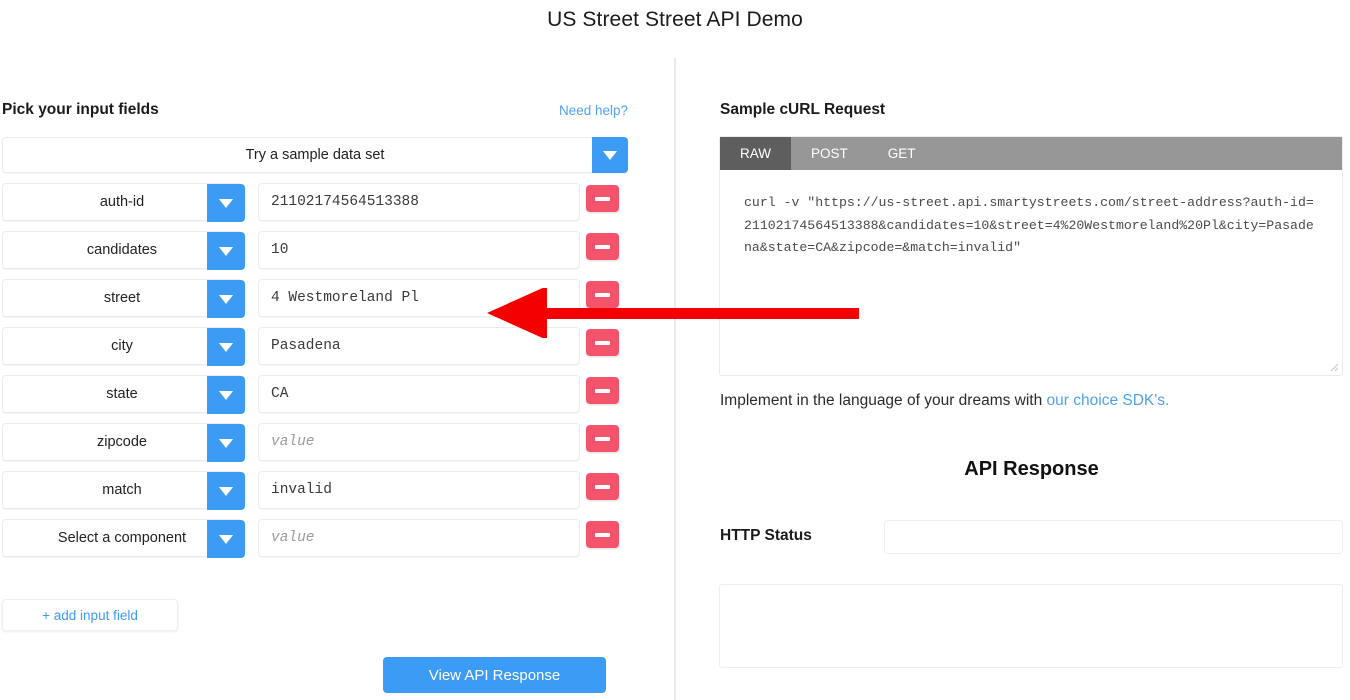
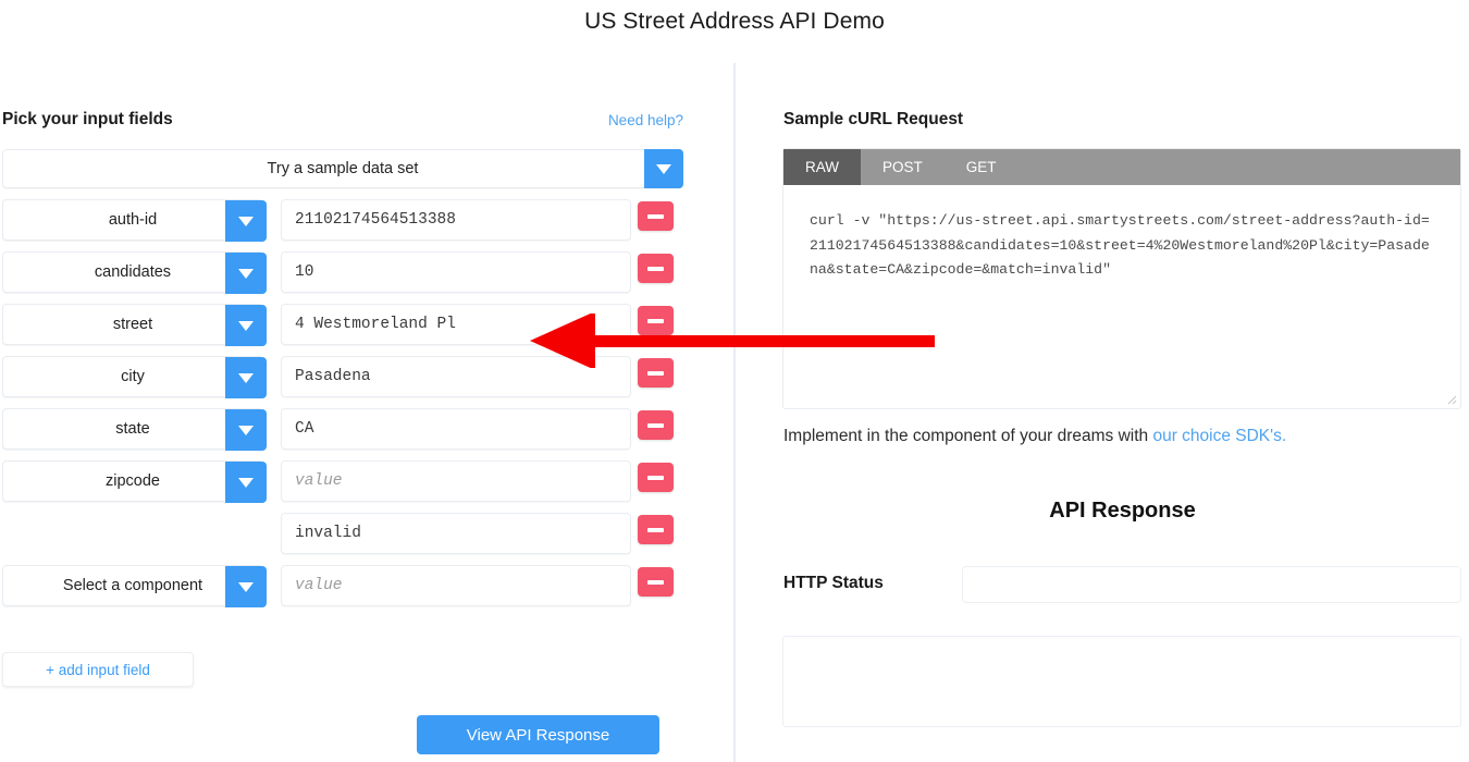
- US Street Street API Demo
+ US Street Address API Demo
  Pick your input fields
  Need help?
  Try a sample data set
  auth-id
  21102174564513388
  candidates
  10
  street
  4 Westmoreland Pl
  city
  Pasadena
  state
  CA
  zipcode
  value
- match
  invalid
  Select a component
  value
  + add input field
  View API Response
  Sample cURL Request
  RAW
  POST
  GET
  curl -v "https://us-street.api.smartystreets.com/street-address?auth-id=21102174564513388&candidates=10&street=4%20Westmoreland%20Pl&city=Pasadena&state=CA&zipcode=&match=invalid"
- Implement in the language of your dreams with our choice SDK's.
+ Implement in the component of your dreams with our choice SDK's.
  API Response
  HTTP Status
